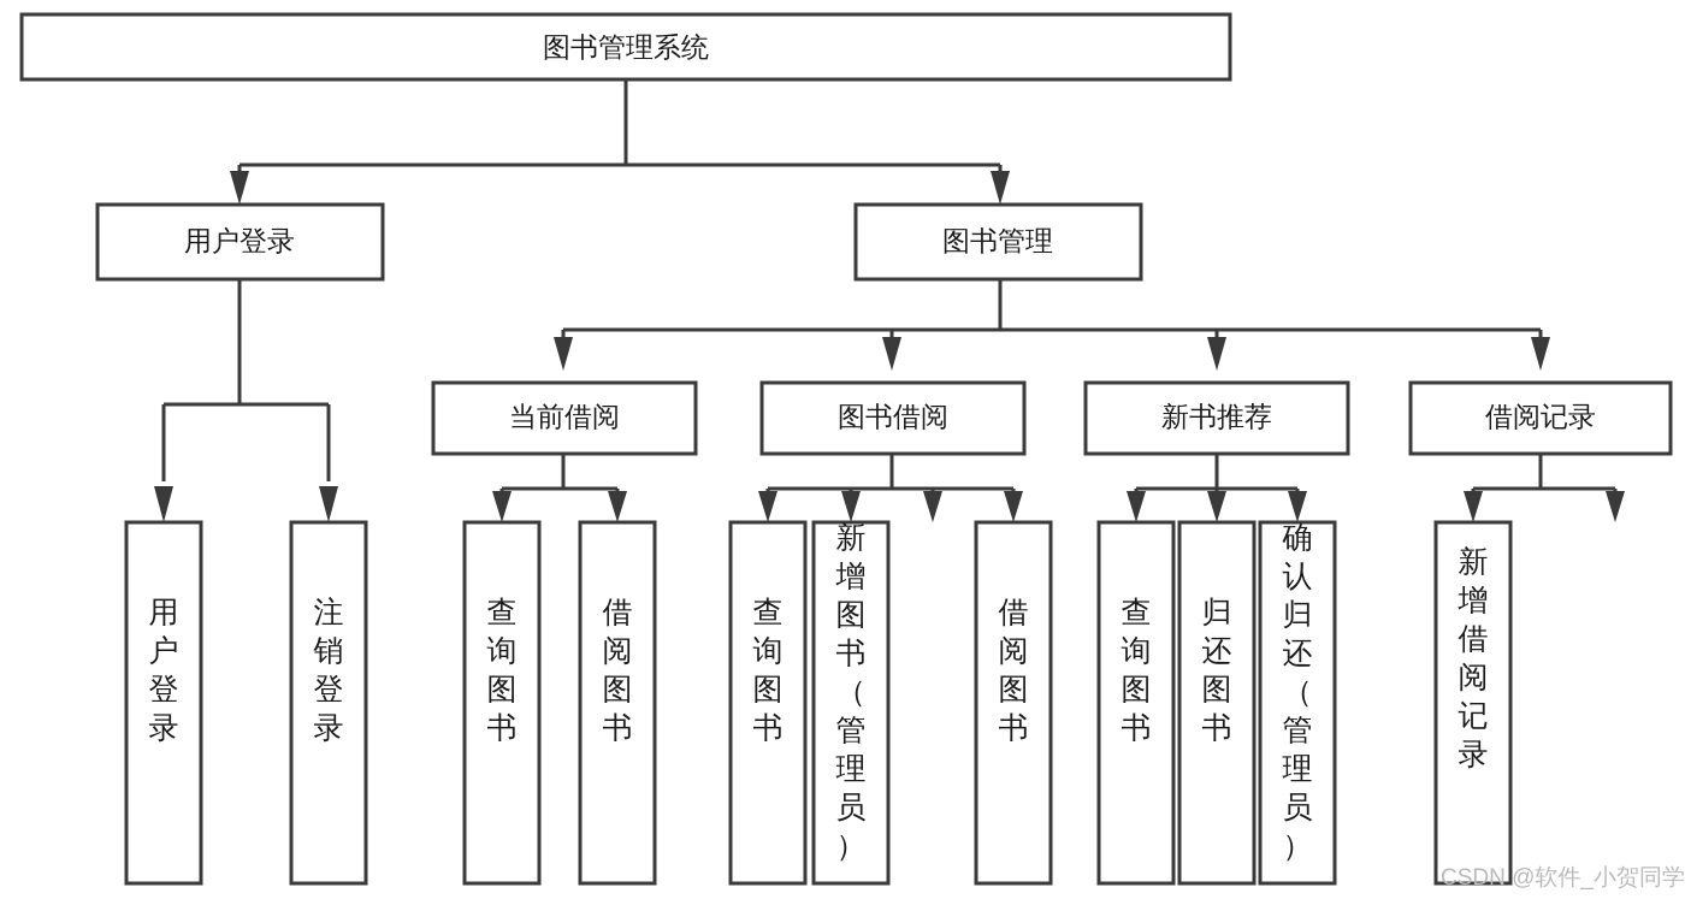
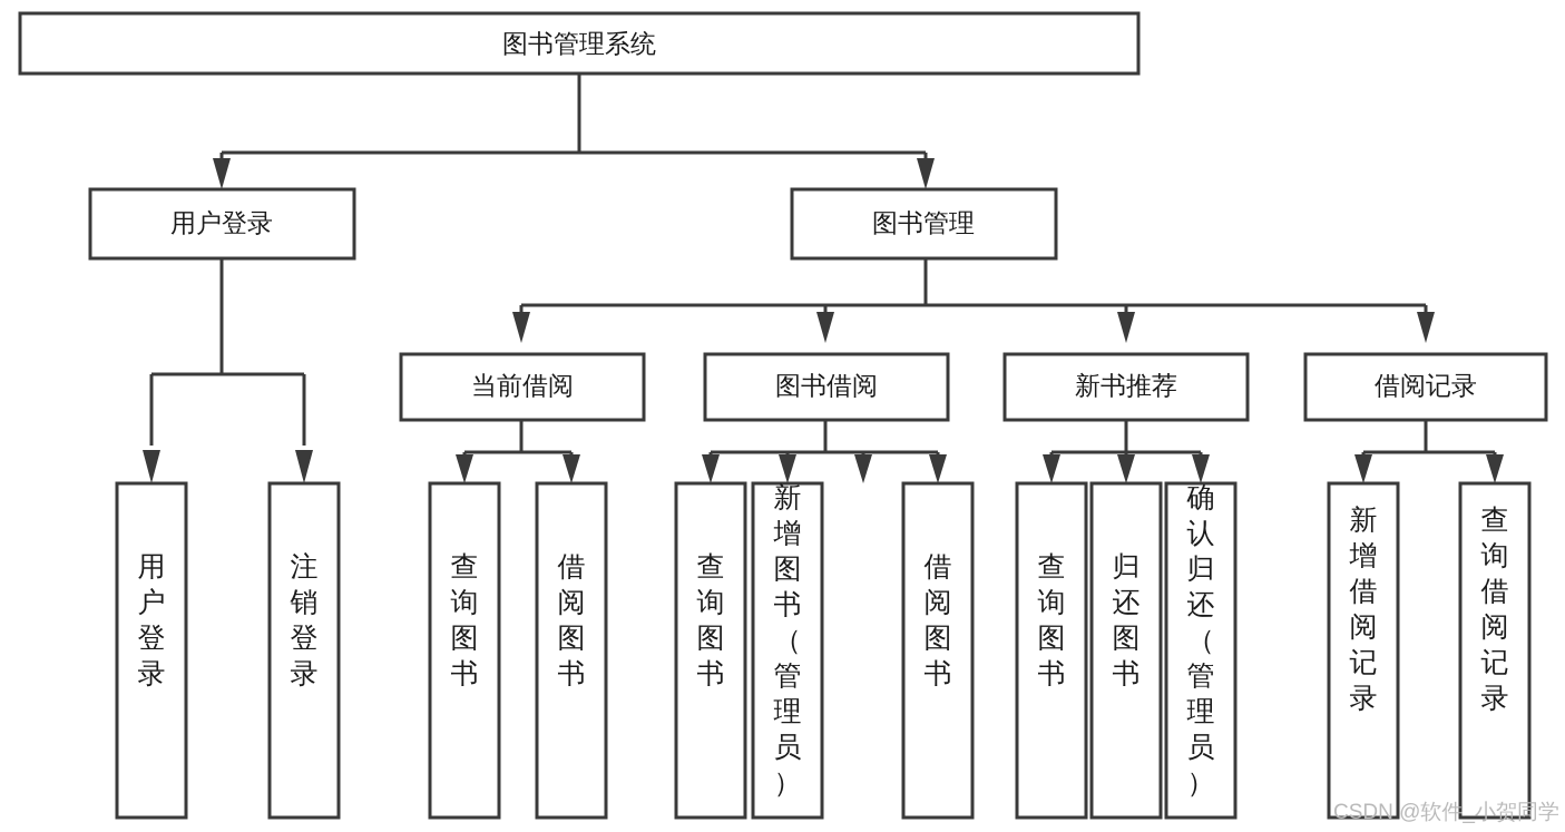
  图书管理系统
  用户登录
  图书管理
  当前借阅
  图书借阅
  新书推荐
  借阅记录
  用户登录
  注销登录
  查询图书
  借阅图书
  查询图书
  新增图书（管理员）
  借阅图书
  查询图书
  归还图书
  确认归还（管理员）
  新增借阅记录
+ 查询借阅记录
  CSDN @软件_小贺同学
